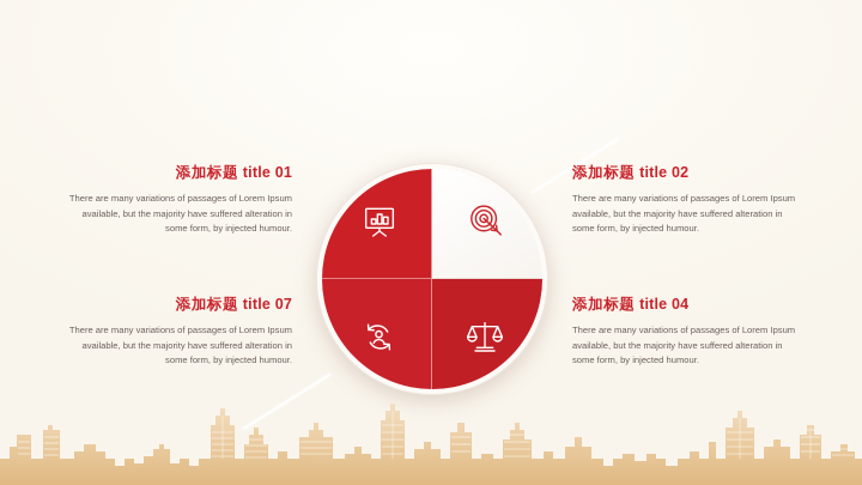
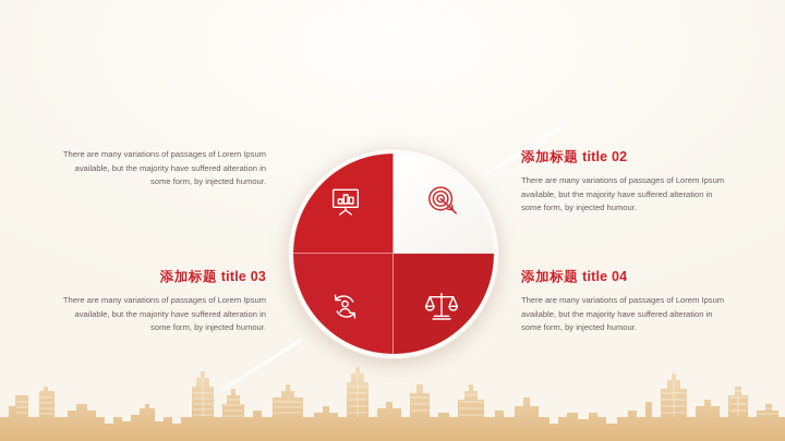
- 添加标题 title 01
  There are many variations of passages of Lorem Ipsum available, but the majority have suffered alteration in some form, by injected humour.
  添加标题 title 02
  There are many variations of passages of Lorem Ipsum available, but the majority have suffered alteration in some form, by injected humour.
- 添加标题 title 07
+ 添加标题 title 03
  There are many variations of passages of Lorem Ipsum available, but the majority have suffered alteration in some form, by injected humour.
  添加标题 title 04
  There are many variations of passages of Lorem Ipsum available, but the majority have suffered alteration in some form, by injected humour.
